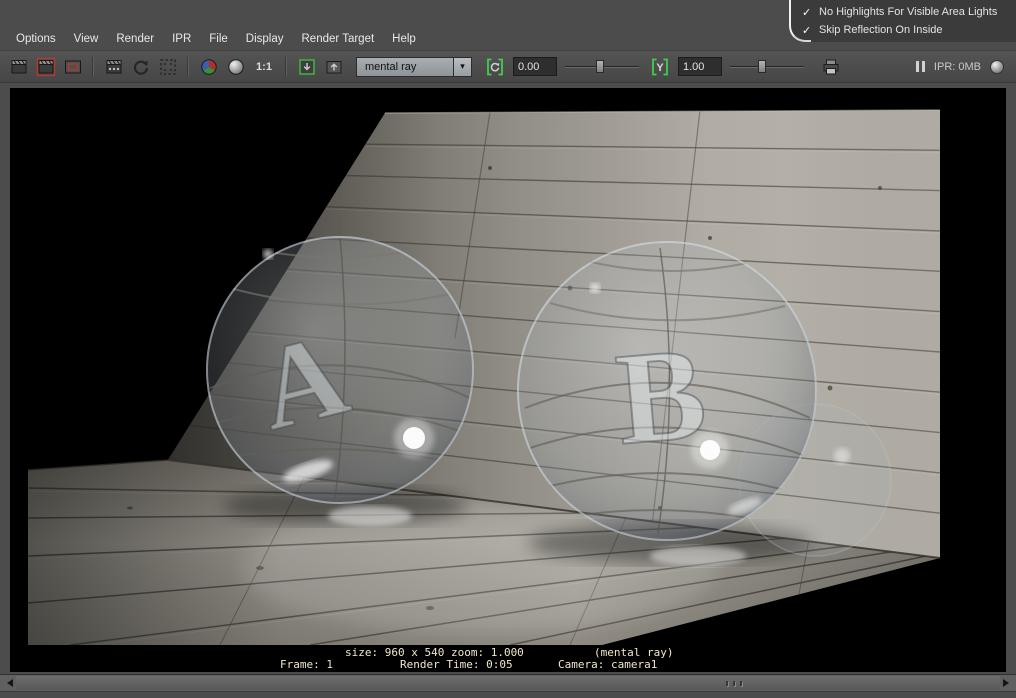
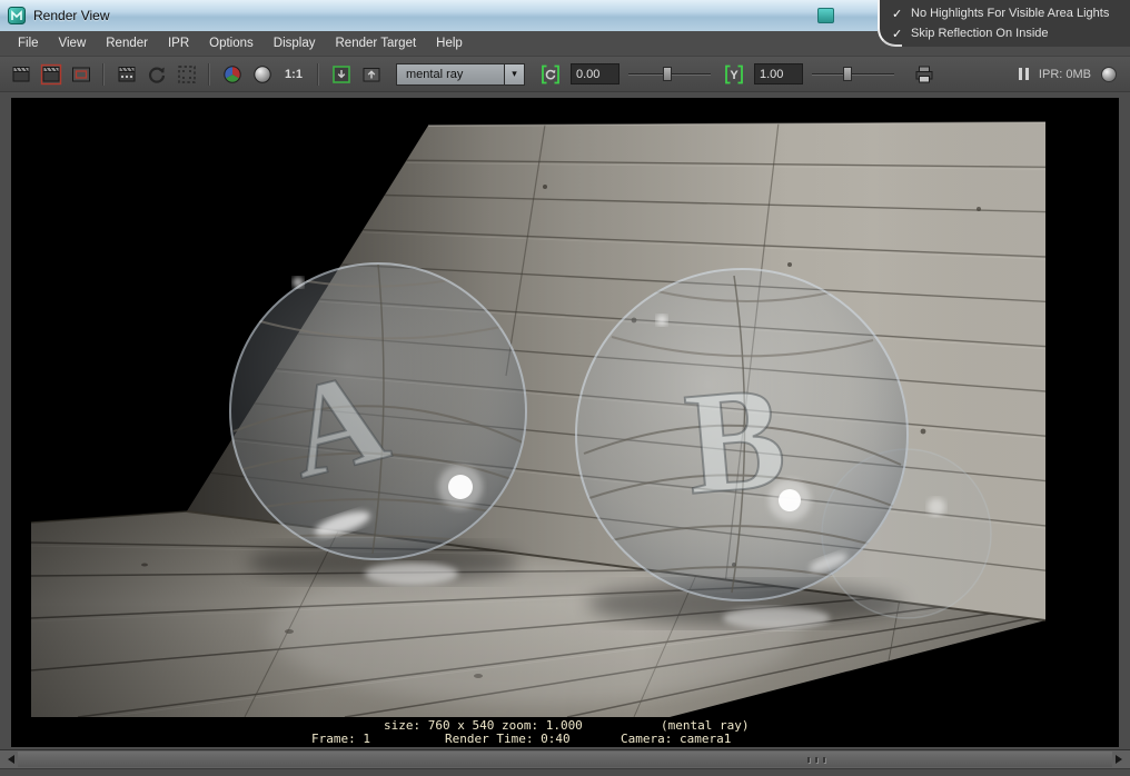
+ Render View
- Options
+ File
  View
  Render
  IPR
- File
+ Options
  Display
  Render Target
  Help
  1:1
  mental ray
  ▾
  0.00
  Y
  1.00
  IPR: 0MB
- size: 960 x 540 zoom: 1.000
+ size: 760 x 540 zoom: 1.000
  (mental ray)
  Frame: 1
- Render Time: 0:05
+ Render Time: 0:40
  Camera: camera1
  ✓
  No Highlights For Visible Area Lights
  ✓
  Skip Reflection On Inside
